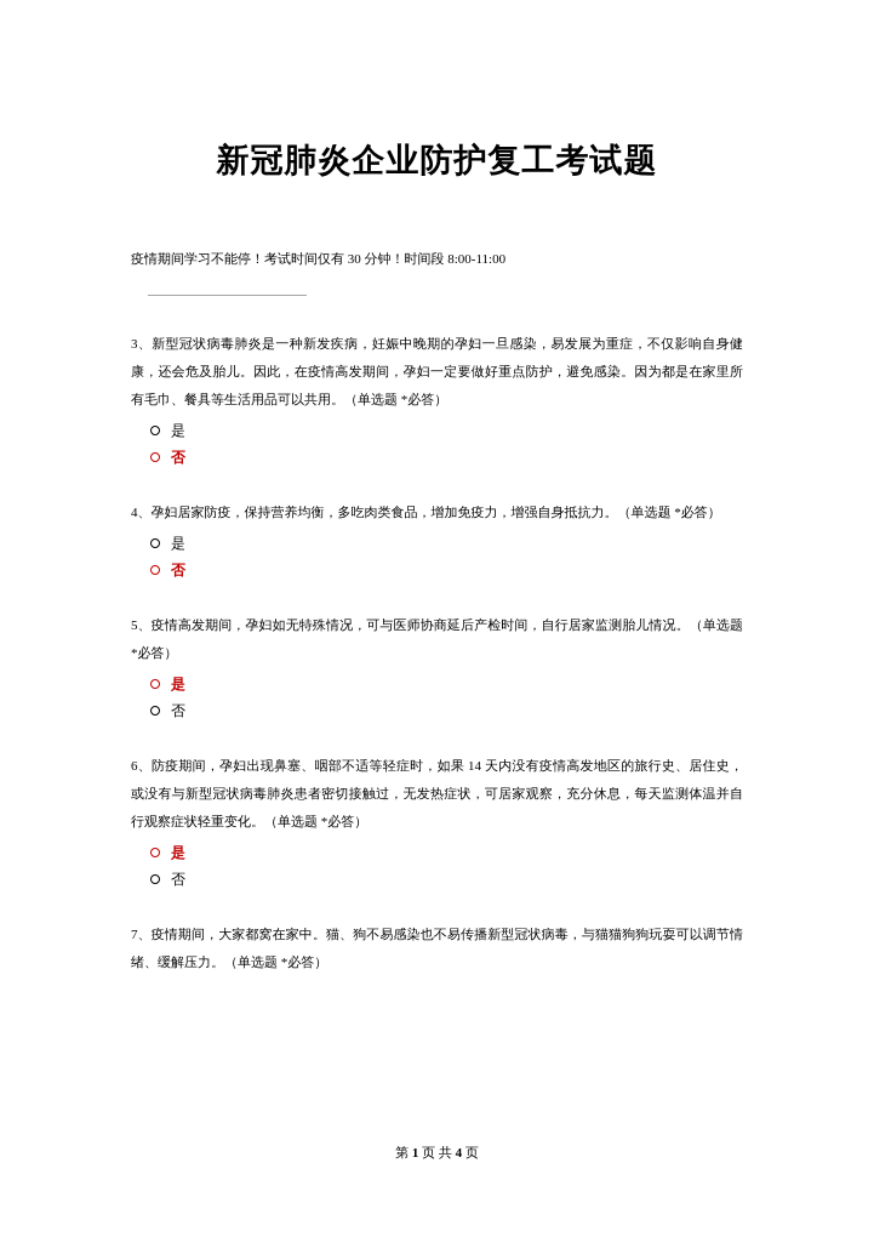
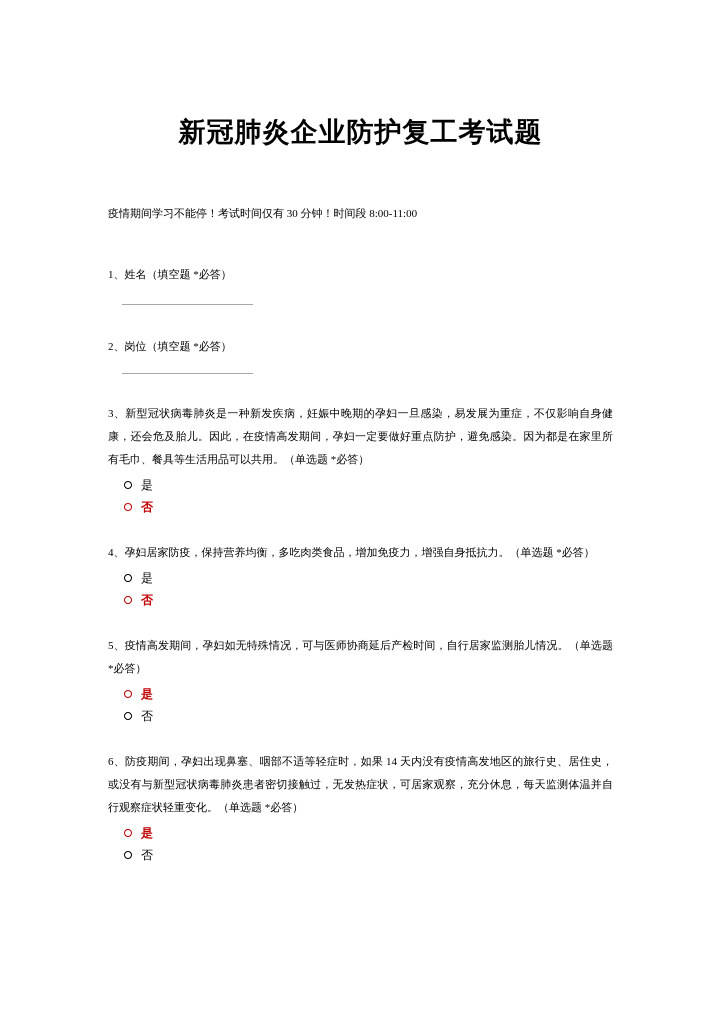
  新冠肺炎企业防护复工考试题
  疫情期间学习不能停！考试时间仅有 30 分钟！时间段 8:00-11:00
+ 1、姓名（填空题 *必答）
+ 2、岗位（填空题 *必答）
  3、新型冠状病毒肺炎是一种新发疾病，妊娠中晚期的孕妇一旦感染，易发展为重症，不仅影响自身健康，还会危及胎儿。因此，在疫情高发期间，孕妇一定要做好重点防护，避免感染。因为都是在家里所有毛巾、餐具等生活用品可以共用。（单选题 *必答）
  是
  否
  4、孕妇居家防疫，保持营养均衡，多吃肉类食品，增加免疫力，增强自身抵抗力。（单选题 *必答）
  是
  否
  5、疫情高发期间，孕妇如无特殊情况，可与医师协商延后产检时间，自行居家监测胎儿情况。（单选题 *必答）
  是
  否
  6、防疫期间，孕妇出现鼻塞、咽部不适等轻症时，如果 14 天内没有疫情高发地区的旅行史、居住史，或没有与新型冠状病毒肺炎患者密切接触过，无发热症状，可居家观察，充分休息，每天监测体温并自行观察症状轻重变化。（单选题 *必答）
  是
  否
- 7、疫情期间，大家都窝在家中。猫、狗不易感染也不易传播新型冠状病毒，与猫猫狗狗玩耍可以调节情绪、缓解压力。（单选题 *必答）
- 第 1 页 共 4 页
